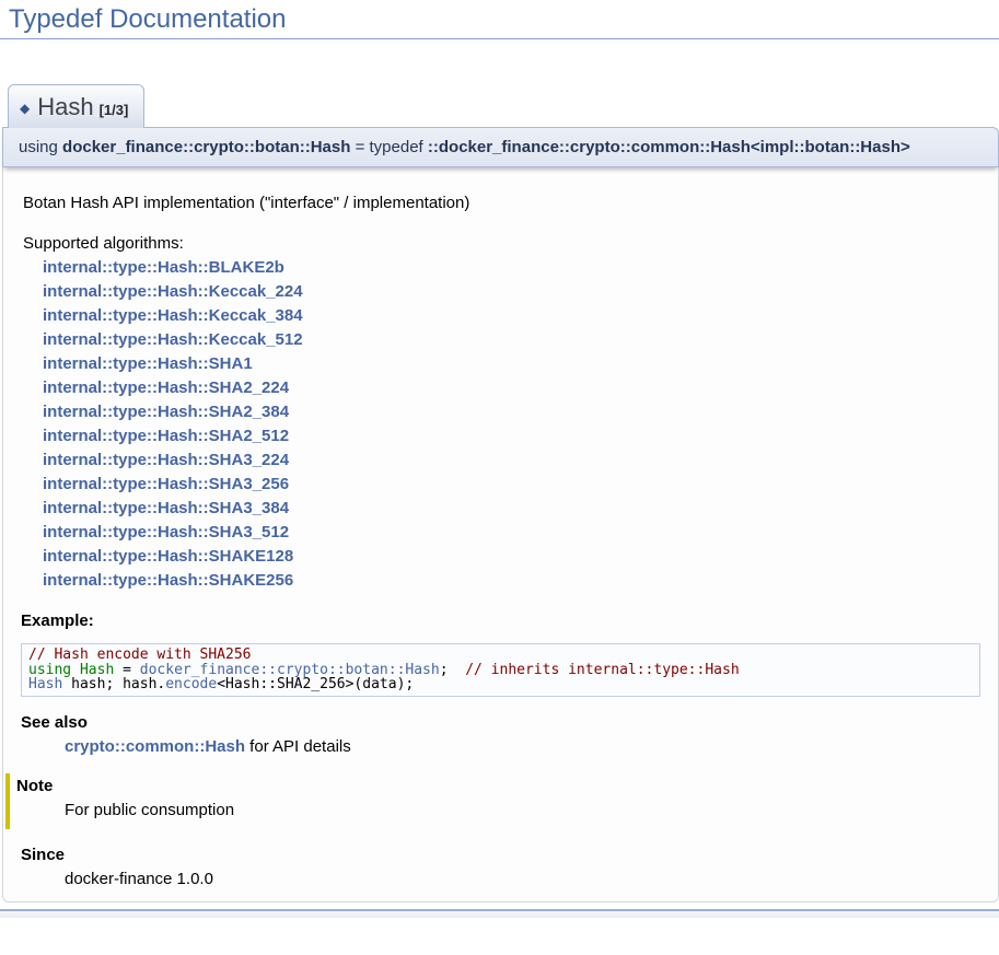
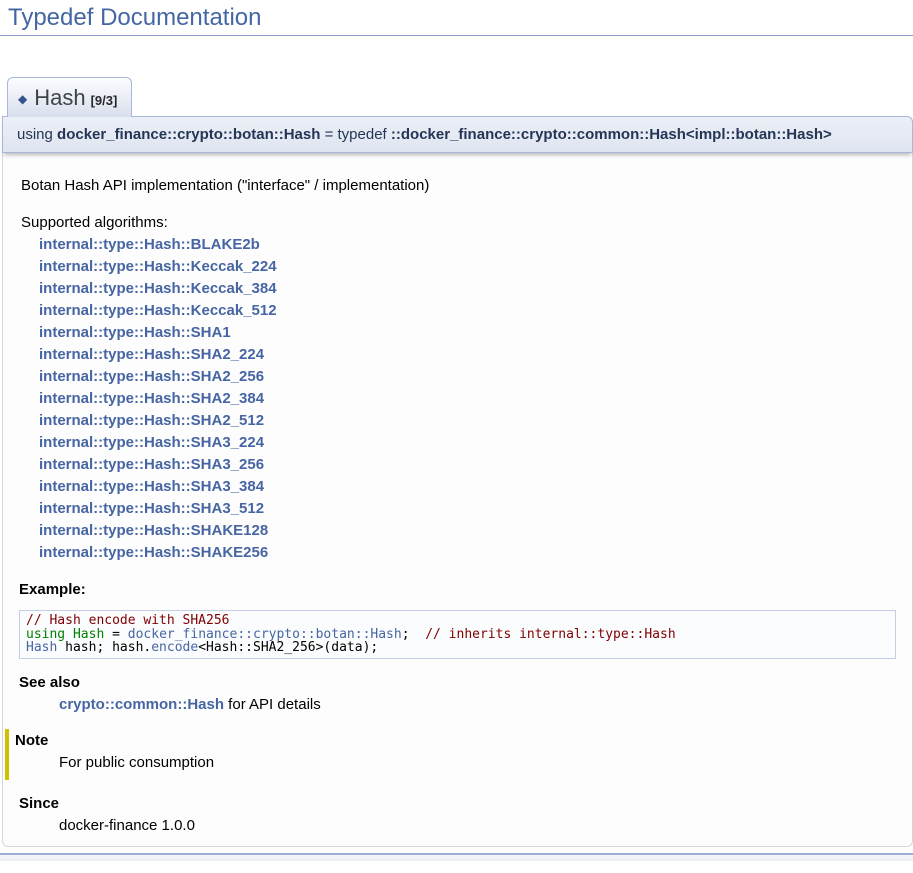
  Typedef Documentation
- ◆ Hash [1/3]
+ ◆ Hash [9/3]
  using docker_finance::crypto::botan::Hash = typedef ::docker_finance::crypto::common::Hash<impl::botan::Hash>
  Botan Hash API implementation ("interface" / implementation)
  Supported algorithms:
  internal::type::Hash::BLAKE2b
  internal::type::Hash::Keccak_224
  internal::type::Hash::Keccak_384
  internal::type::Hash::Keccak_512
  internal::type::Hash::SHA1
  internal::type::Hash::SHA2_224
+ internal::type::Hash::SHA2_256
  internal::type::Hash::SHA2_384
  internal::type::Hash::SHA2_512
  internal::type::Hash::SHA3_224
  internal::type::Hash::SHA3_256
  internal::type::Hash::SHA3_384
  internal::type::Hash::SHA3_512
  internal::type::Hash::SHAKE128
  internal::type::Hash::SHAKE256
  Example:
  // Hash encode with SHA256
  using Hash = docker_finance::crypto::botan::Hash; // inherits internal::type::Hash
  Hash hash; hash.encode<Hash::SHA2_256>(data);
  See also
  crypto::common::Hash for API details
  Note
  For public consumption
  Since
  docker-finance 1.0.0
